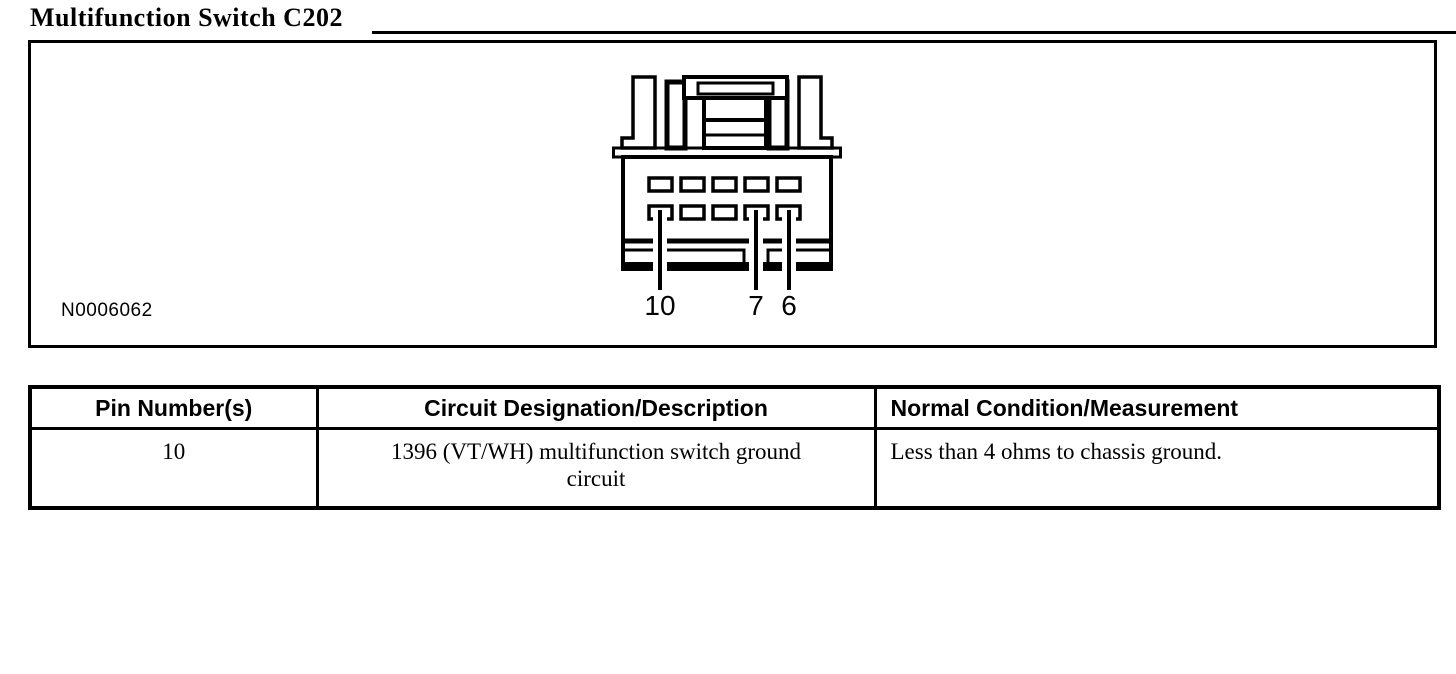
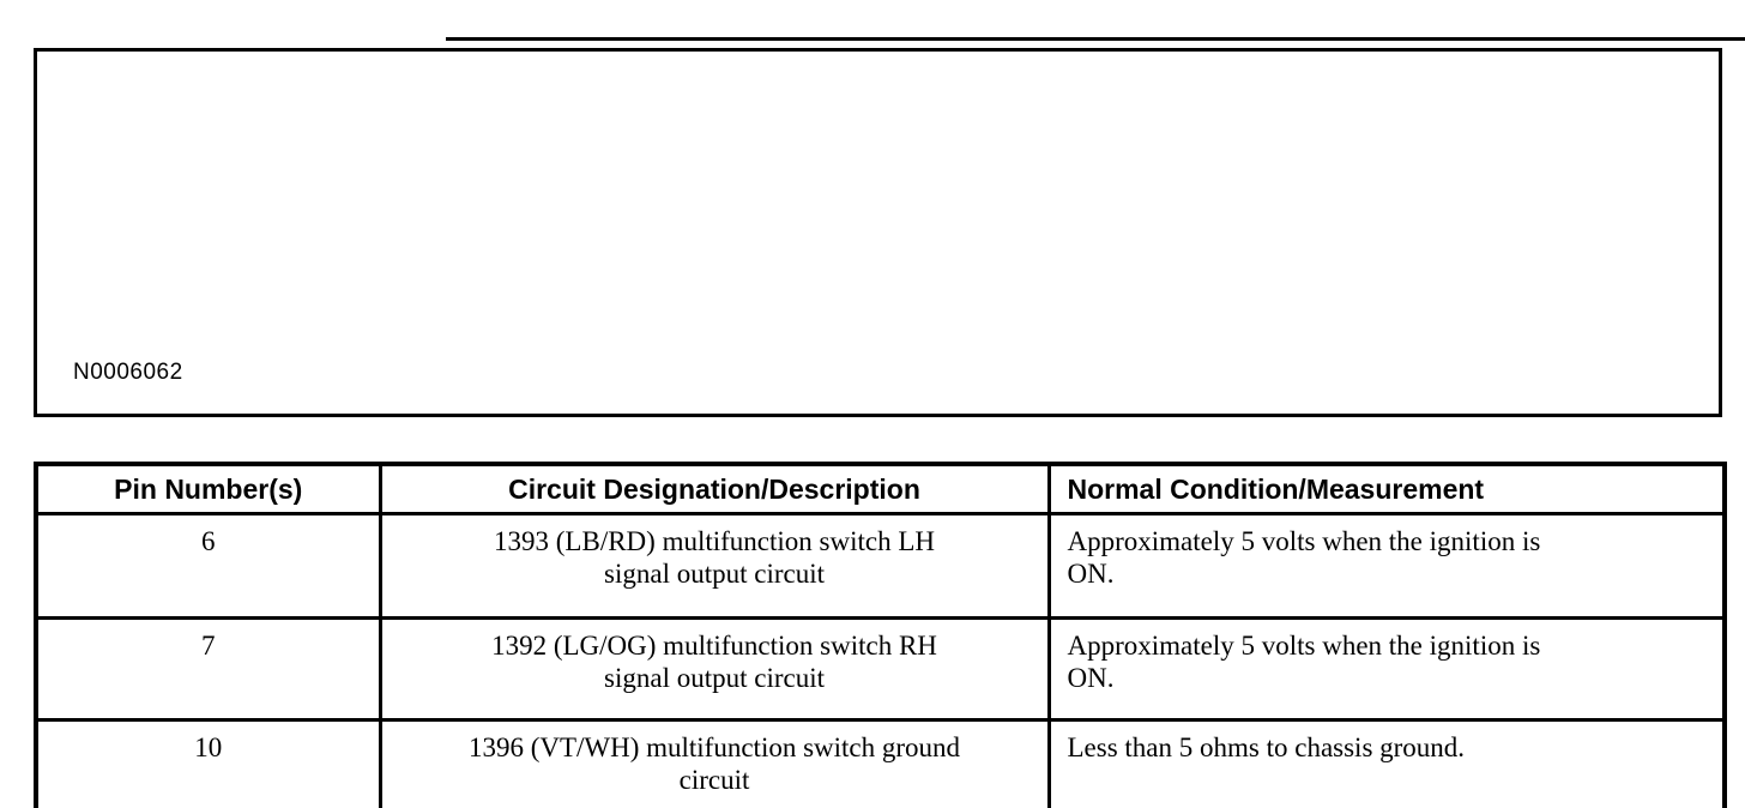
- Multifunction Switch C202
- 10
- 7
- 6
  N0006062
  Pin Number(s)	Circuit Designation/Description	Normal Condition/Measurement
+ 6	1393 (LB/RD) multifunction switch LH signal output circuit	Approximately 5 volts when the ignition is ON.
+ 7	1392 (LG/OG) multifunction switch RH signal output circuit	Approximately 5 volts when the ignition is ON.
- 10	1396 (VT/WH) multifunction switch ground circuit	Less than 4 ohms to chassis ground.
+ 10	1396 (VT/WH) multifunction switch ground circuit	Less than 5 ohms to chassis ground.
